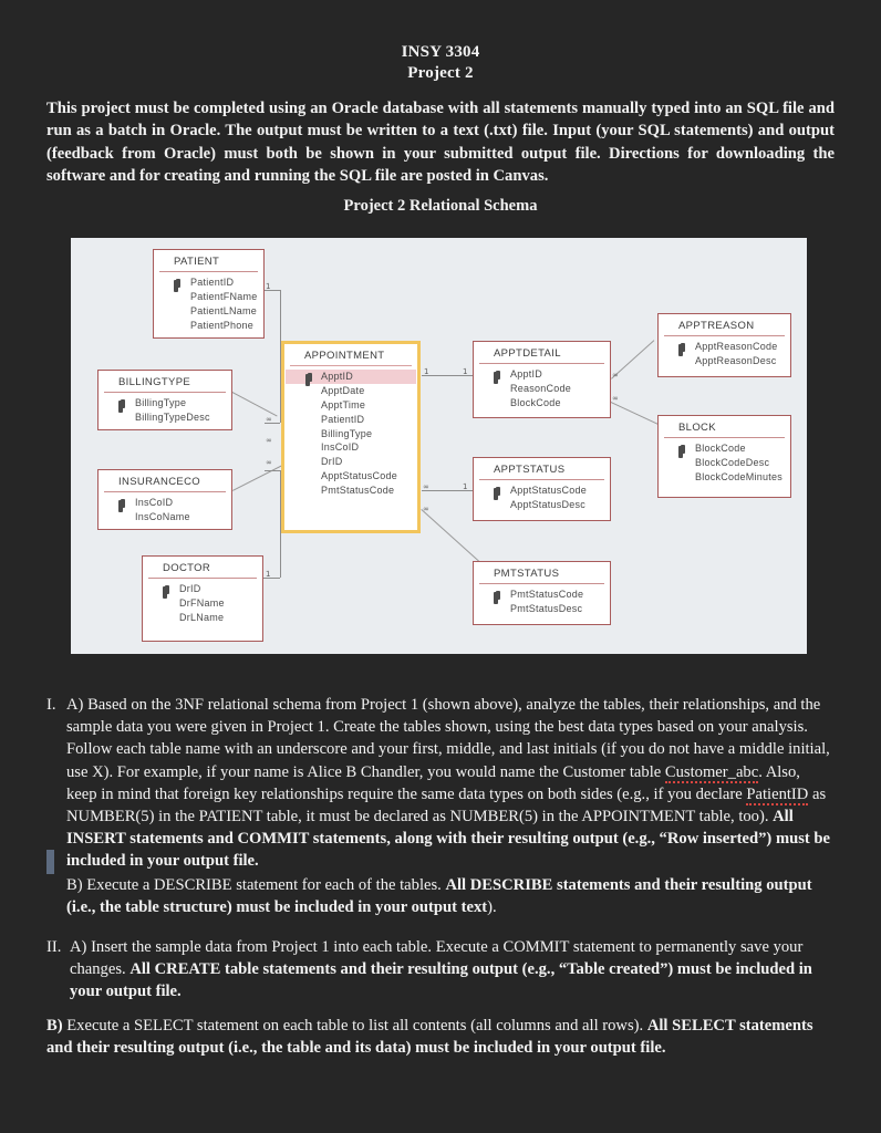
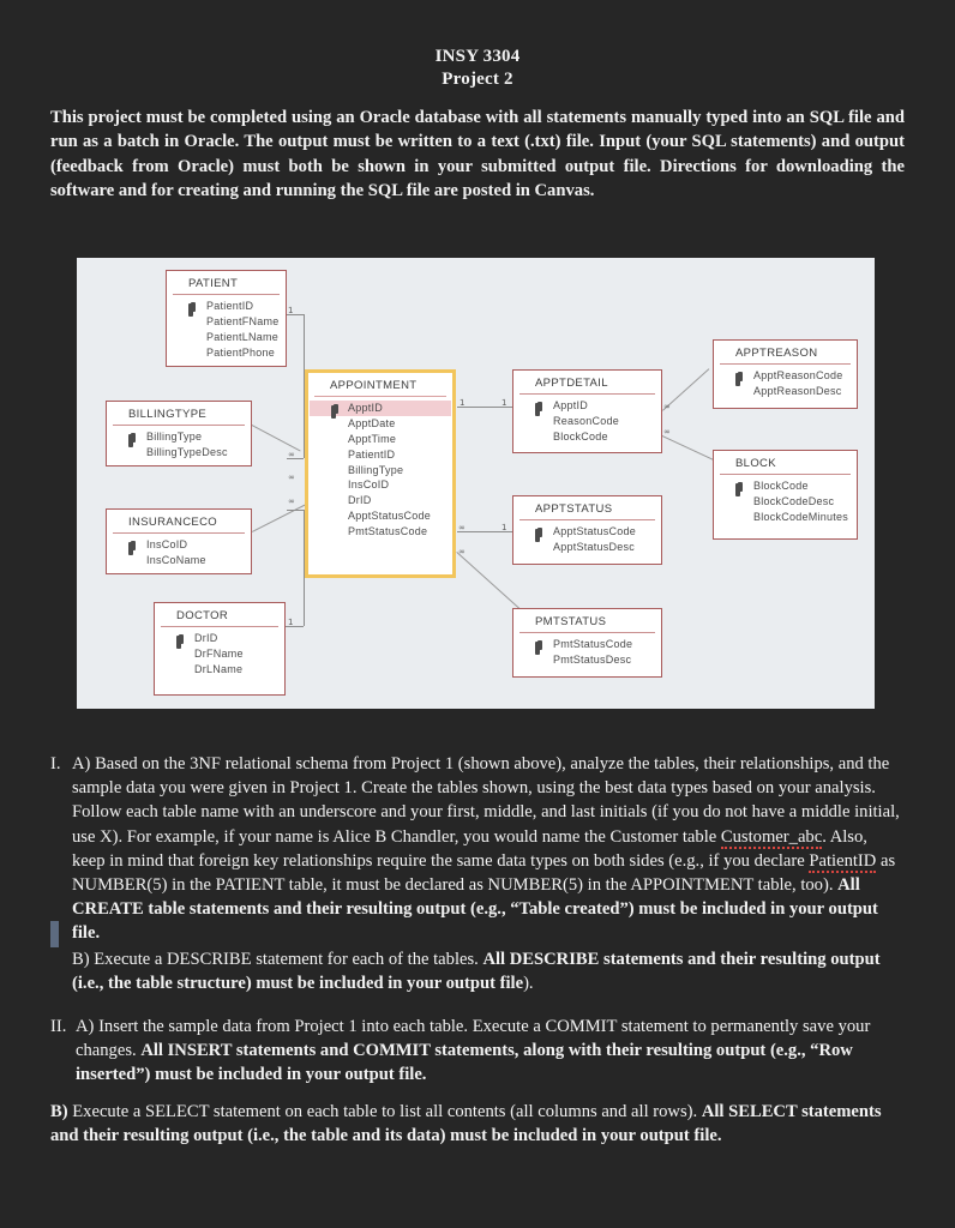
  INSY 3304
  Project 2
  This project must be completed using an Oracle database with all statements manually typed into an SQL file and run as a batch in Oracle. The output must be written to a text (.txt) file. Input (your SQL statements) and output (feedback from Oracle) must both be shown in your submitted output file. Directions for downloading the software and for creating and running the SQL file are posted in Canvas.
- Project 2 Relational Schema
  1
  ∞
  ∞
  ∞
  1
  1
  1
  ∞
  1
  ∞
  ∞
  ∞
  PATIENT
  PatientID
  PatientFName
  PatientLName
  PatientPhone
  BILLINGTYPE
  BillingType
  BillingTypeDesc
  INSURANCECO
  InsCoID
  InsCoName
  DOCTOR
  DrID
  DrFName
  DrLName
  APPOINTMENT
  ApptID
  ApptDate
  ApptTime
  PatientID
  BillingType
  InsCoID
  DrID
  ApptStatusCode
  PmtStatusCode
  APPTDETAIL
  ApptID
  ReasonCode
  BlockCode
  APPTSTATUS
  ApptStatusCode
  ApptStatusDesc
  PMTSTATUS
  PmtStatusCode
  PmtStatusDesc
  APPTREASON
  ApptReasonCode
  ApptReasonDesc
  BLOCK
  BlockCode
  BlockCodeDesc
  BlockCodeMinutes
  I.
- A) Based on the 3NF relational schema from Project 1 (shown above), analyze the tables, their relationships, and the sample data you were given in Project 1. Create the tables shown, using the best data types based on your analysis. Follow each table name with an underscore and your first, middle, and last initials (if you do not have a middle initial, use X). For example, if your name is Alice B Chandler, you would name the Customer table Customer_abc. Also, keep in mind that foreign key relationships require the same data types on both sides (e.g., if you declare PatientID as NUMBER(5) in the PATIENT table, it must be declared as NUMBER(5) in the APPOINTMENT table, too). All INSERT statements and COMMIT statements, along with their resulting output (e.g., “Row inserted”) must be included in your output file.
+ A) Based on the 3NF relational schema from Project 1 (shown above), analyze the tables, their relationships, and the sample data you were given in Project 1. Create the tables shown, using the best data types based on your analysis. Follow each table name with an underscore and your first, middle, and last initials (if you do not have a middle initial, use X). For example, if your name is Alice B Chandler, you would name the Customer table Customer_abc. Also, keep in mind that foreign key relationships require the same data types on both sides (e.g., if you declare PatientID as NUMBER(5) in the PATIENT table, it must be declared as NUMBER(5) in the APPOINTMENT table, too). All CREATE table statements and their resulting output (e.g., “Table created”) must be included in your output file.
- B) Execute a DESCRIBE statement for each of the tables. All DESCRIBE statements and their resulting output (i.e., the table structure) must be included in your output text).
+ B) Execute a DESCRIBE statement for each of the tables. All DESCRIBE statements and their resulting output (i.e., the table structure) must be included in your output file).
  II.
- A) Insert the sample data from Project 1 into each table. Execute a COMMIT statement to permanently save your changes. All CREATE table statements and their resulting output (e.g., “Table created”) must be included in your output file.
+ A) Insert the sample data from Project 1 into each table. Execute a COMMIT statement to permanently save your changes. All INSERT statements and COMMIT statements, along with their resulting output (e.g., “Row inserted”) must be included in your output file.
  B) Execute a SELECT statement on each table to list all contents (all columns and all rows). All SELECT statements and their resulting output (i.e., the table and its data) must be included in your output file.
